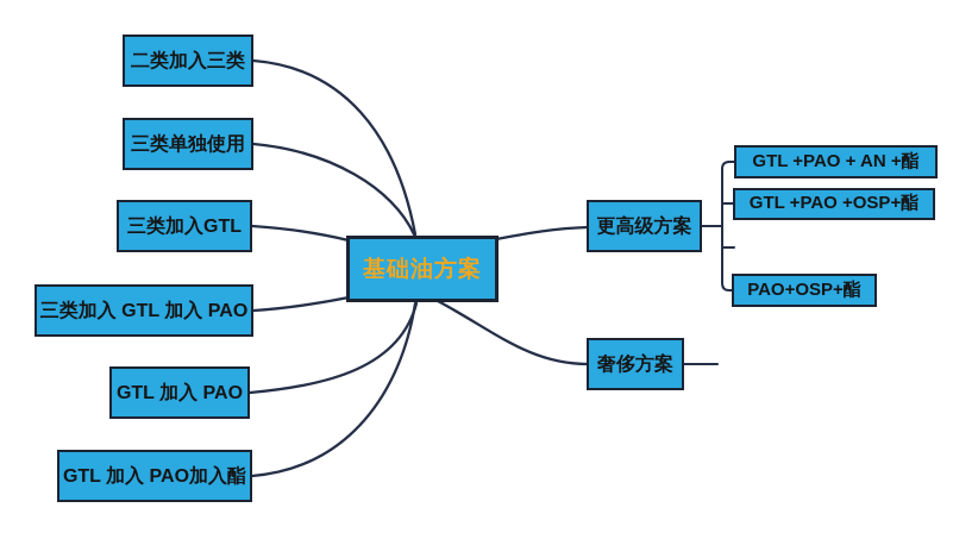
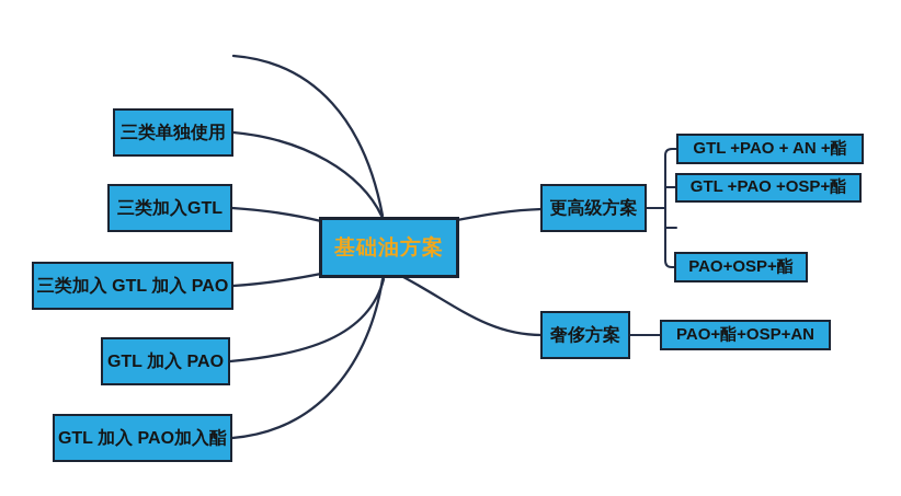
  基础油方案
- 二类加入三类
  三类单独使用
  三类加入GTL
  三类加入 GTL 加入 PAO
  GTL 加入 PAO
  GTL 加入 PAO加入酯
  更高级方案
  GTL +PAO + AN +酯
  GTL +PAO +OSP+酯
  PAO+OSP+酯
  奢侈方案
+ PAO+酯+OSP+AN
